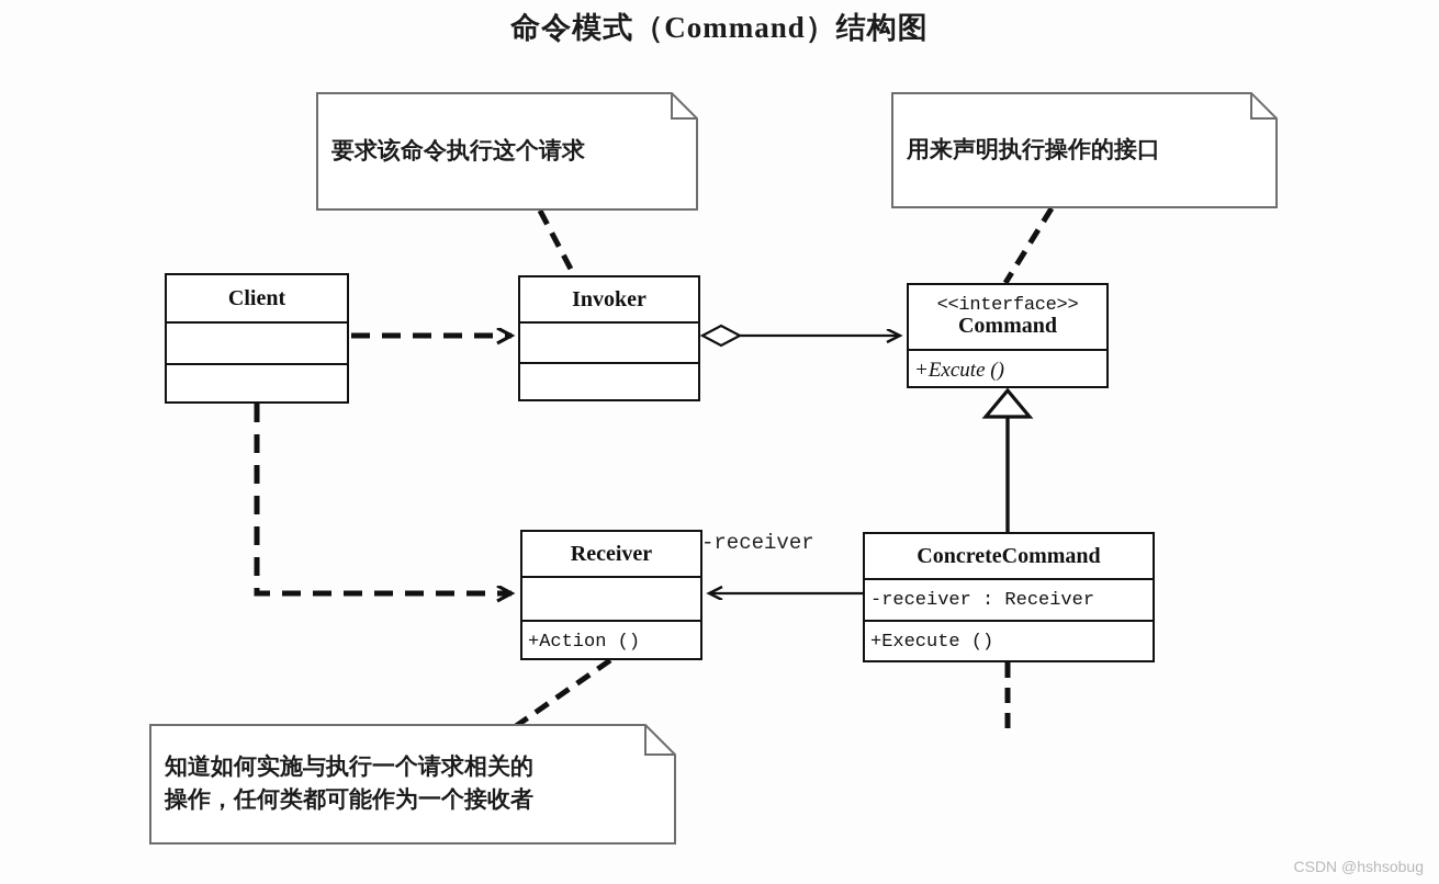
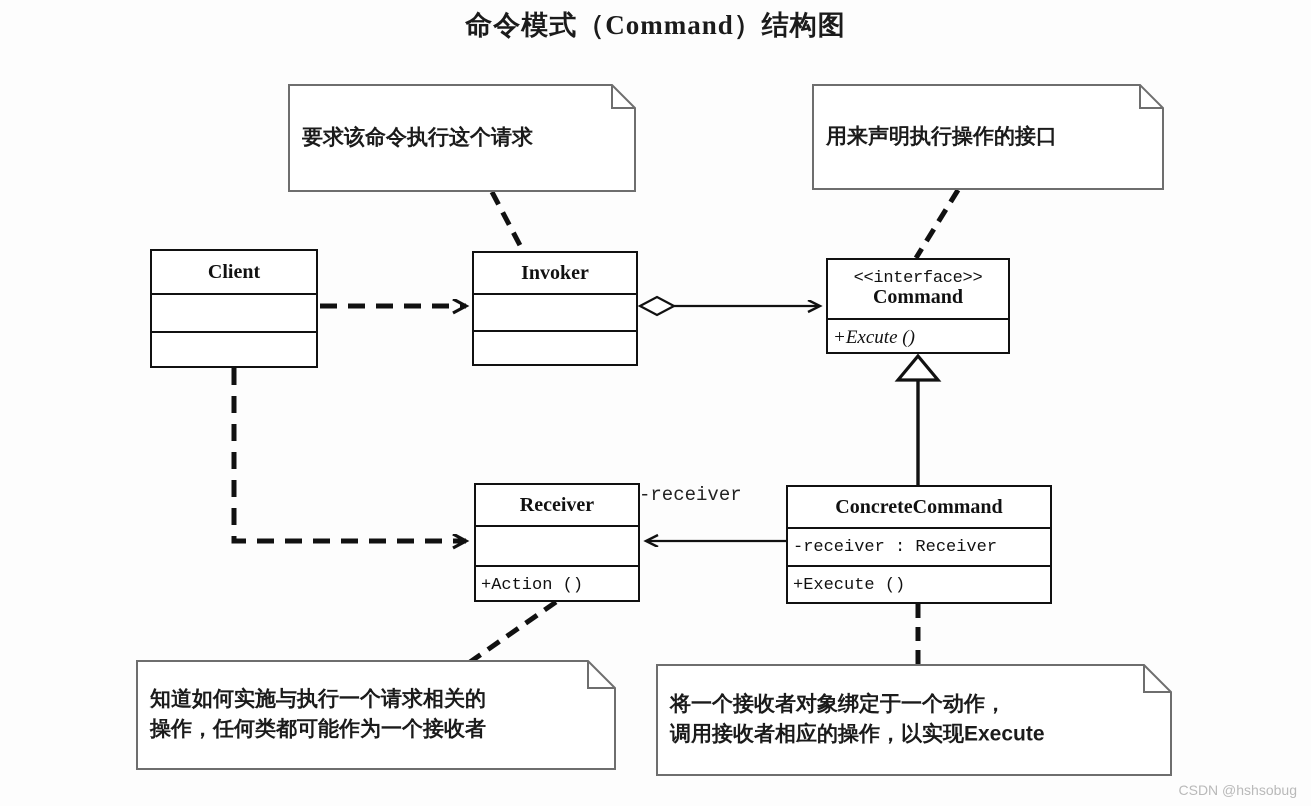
  命令模式（Command）结构图
  要求该命令执行这个请求
  用来声明执行操作的接口
  知道如何实施与执行一个请求相关的
  操作，任何类都可能作为一个接收者
+ 将一个接收者对象绑定于一个动作，
+ 调用接收者相应的操作，以实现Execute
  Client
  Invoker
  <<interface>>
  Command
  +Excute ()
  Receiver
  +Action ()
  ConcreteCommand
  -receiver : Receiver
  +Execute ()
  -receiver
  CSDN @hshsobug
